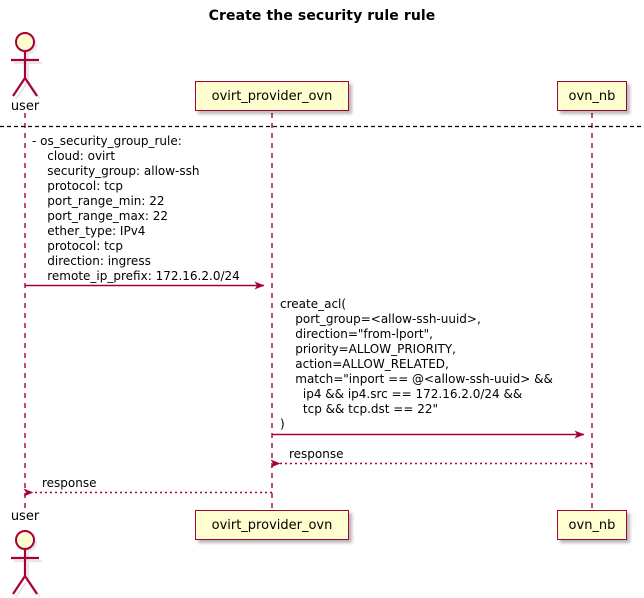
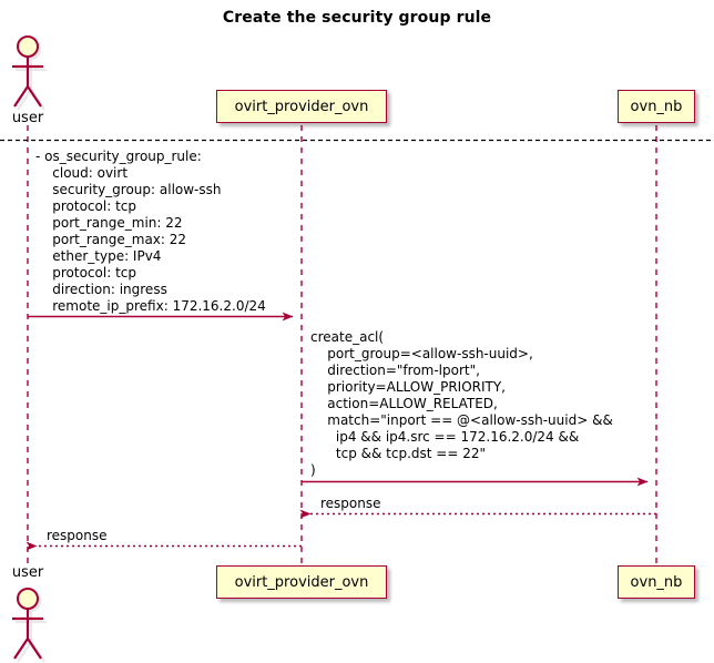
- Create the security rule rule
+ Create the security group rule
  user
  user
  ovirt_provider_ovn
  ovn_nb
  ovirt_provider_ovn
  ovn_nb
  - os_security_group_rule:
  cloud: ovirt
  security_group: allow-ssh
  protocol: tcp
  port_range_min: 22
  port_range_max: 22
  ether_type: IPv4
  protocol: tcp
  direction: ingress
  remote_ip_prefix: 172.16.2.0/24
  create_acl(
  port_group=<allow-ssh-uuid>,
  direction="from-lport",
  priority=ALLOW_PRIORITY,
  action=ALLOW_RELATED,
  match="inport == @<allow-ssh-uuid> &&
  ip4 && ip4.src == 172.16.2.0/24 &&
  tcp && tcp.dst == 22"
  )
  response
  response
